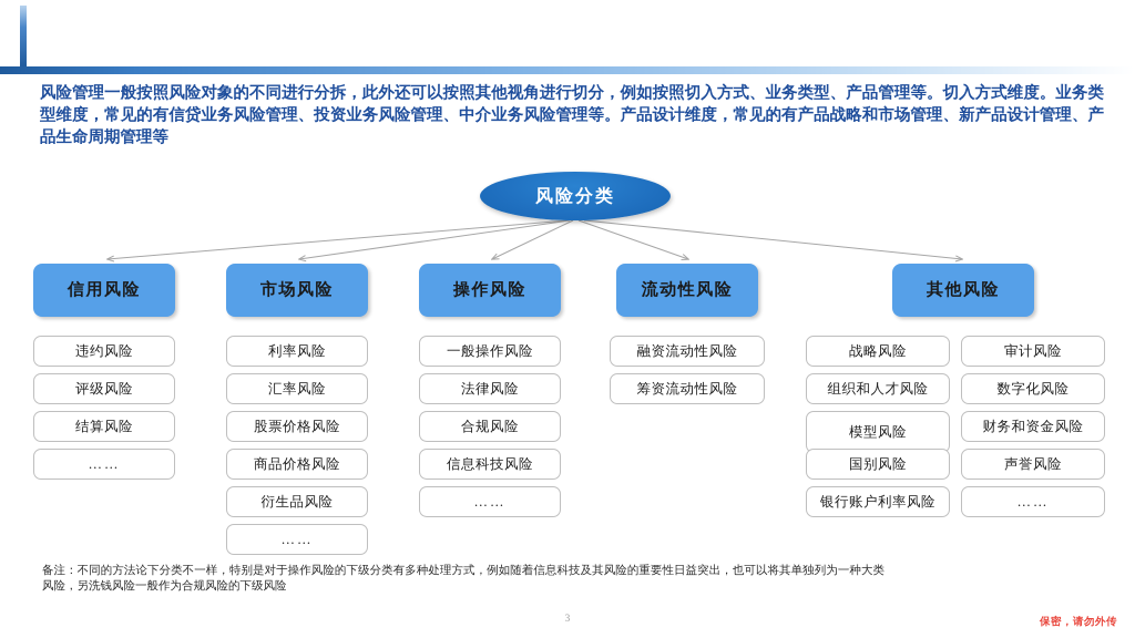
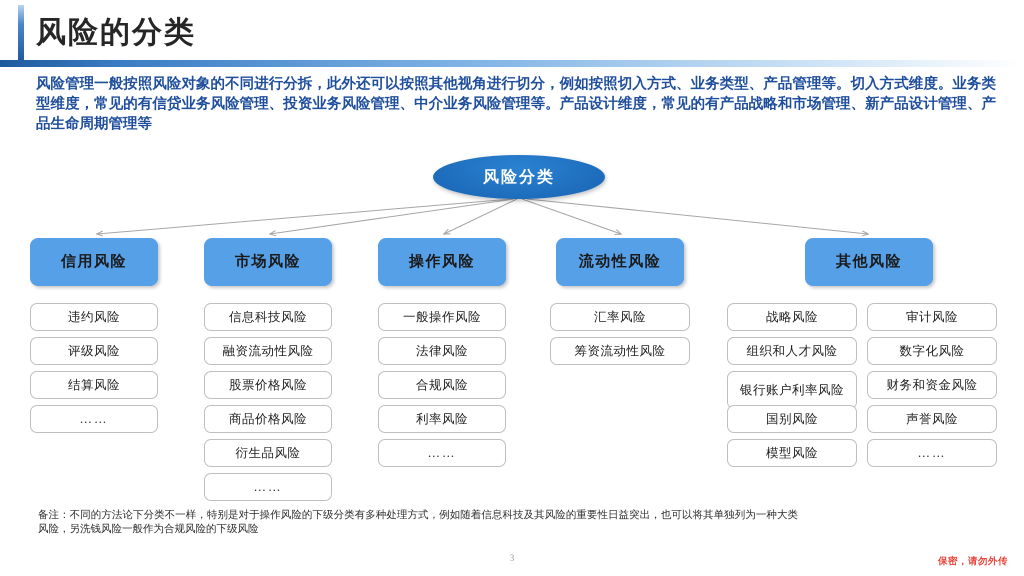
+ 风险的分类
  风险管理一般按照风险对象的不同进行分拆，此外还可以按照其他视角进行切分，例如按照切入方式、业务类型、产品管理等。切入方式维度。业务类型维度，常见的有信贷业务风险管理、投资业务风险管理、中介业务风险管理等。产品设计维度，常见的有产品战略和市场管理、新产品设计管理、产品生命周期管理等
  风险分类
  信用风险
  违约风险
  评级风险
  结算风险
  ……
  市场风险
- 利率风险
+ 信息科技风险
- 汇率风险
+ 融资流动性风险
  股票价格风险
  商品价格风险
  衍生品风险
  ……
  操作风险
  一般操作风险
  法律风险
  合规风险
- 信息科技风险
+ 利率风险
  ……
  流动性风险
- 融资流动性风险
+ 汇率风险
  筹资流动性风险
  其他风险
  战略风险
  组织和人才风险
- 模型风险
+ 银行账户利率风险
  国别风险
- 银行账户利率风险
+ 模型风险
  审计风险
  数字化风险
  财务和资金风险
  声誉风险
  ……
  备注：不同的方法论下分类不一样，特别是对于操作风险的下级分类有多种处理方式，例如随着信息科技及其风险的重要性日益突出，也可以将其单独列为一种大类风险，另洗钱风险一般作为合规风险的下级风险
  3
  保密，请勿外传
